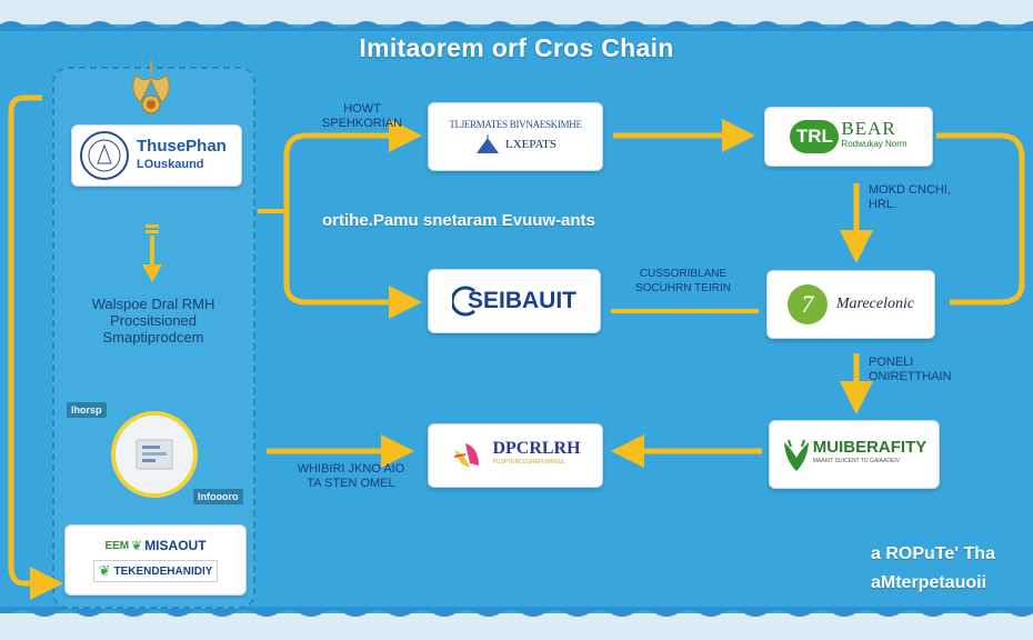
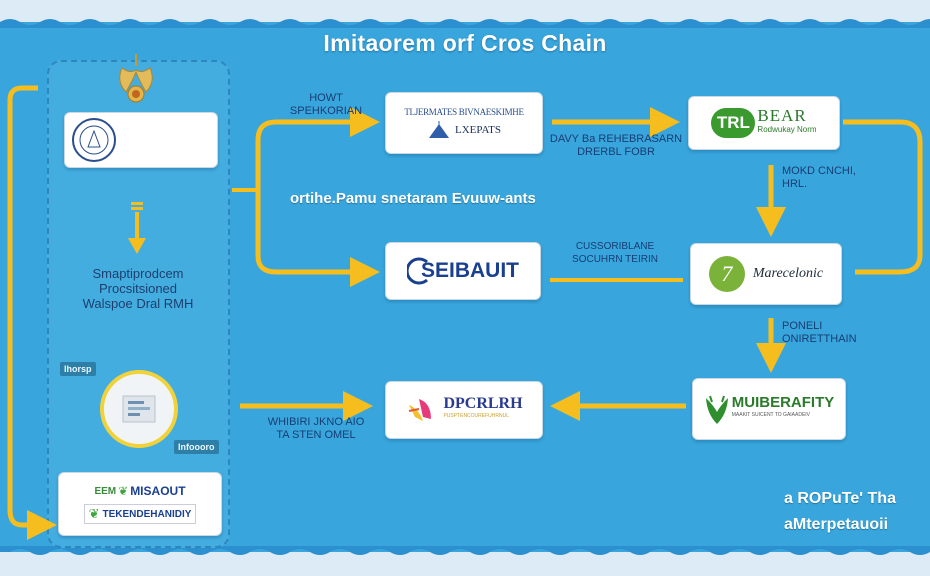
  Imitaorem orf Cros Chain
- ThusePhan
- LOuskaund
- Walspoe Dral RMH
+ Smaptiprodcem
  Procsitsioned
- Smaptiprodcem
+ Walspoe Dral RMH
  Ihorsp
  Infoooro
  EEM
  ❦
  MISAOUT
  ❦
  TEKENDEHANIDIY
  TLJERMATES BIVNAESKIMHE
  LXEPATS
  TRL
  BEAR
  Rodwukay Norm
  SEIBAUIT
  7
  Marecelonic
  DPCRLRH
  MUIBERAFITY
  HOWT
  SPEHKORIAN
+ DAVY Ba REHEBRASARN
+ DRERBL FOBR
  MOKD CNCHI,
  HRL.
  CUSSORIBLANE
  SOCUHRN TEIRIN
  PONELI
  ONIRETTHAIN
  WHIBIRI JKNO AIO
  TA STEN OMEL
  ortihe.Pamu snetaram Evuuw-ants
  a ROPuTe' Tha
  aMterpetauoii
